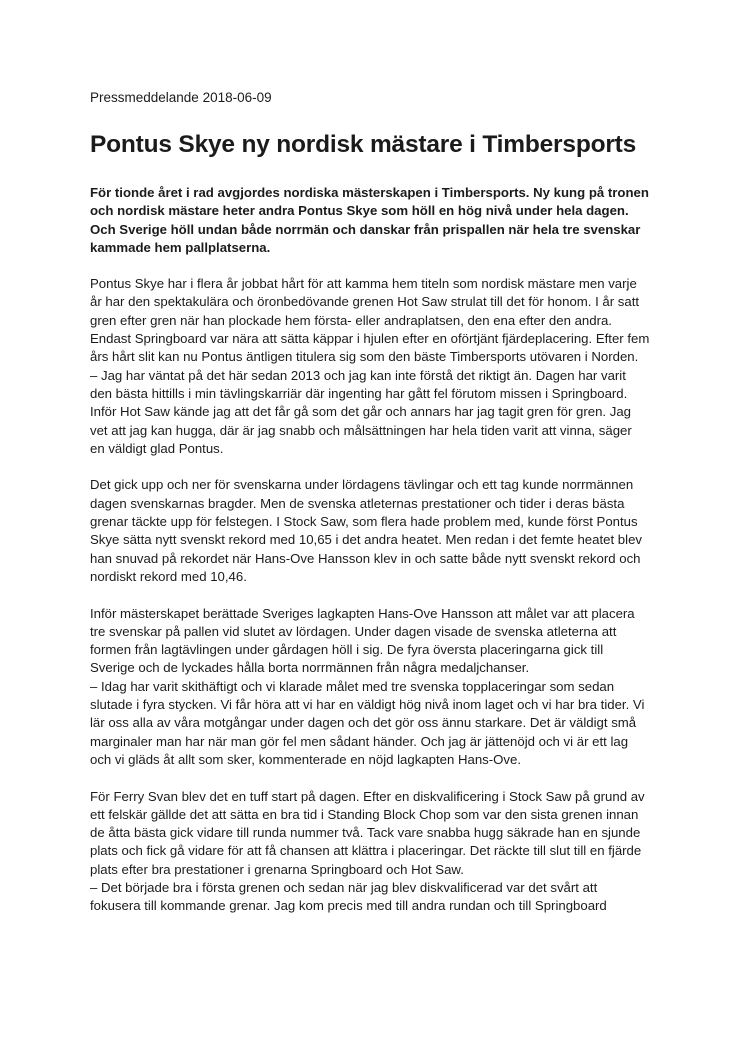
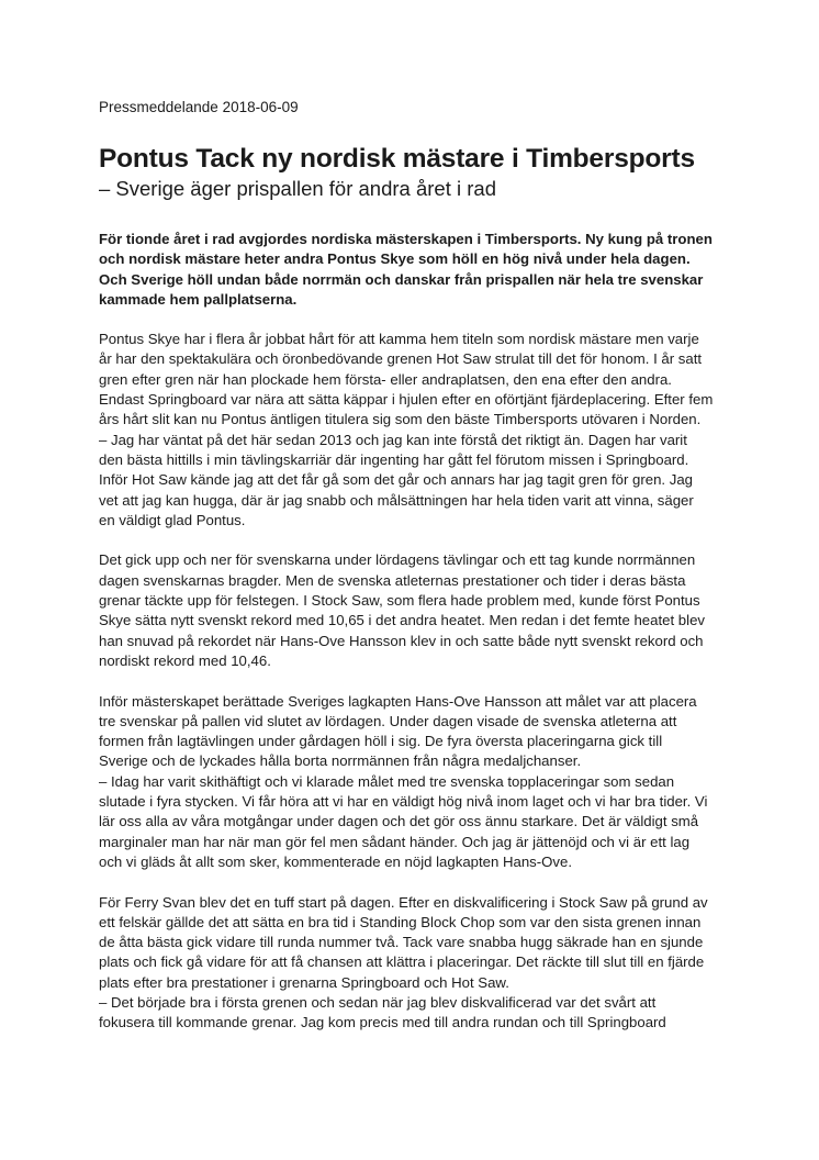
  Pressmeddelande 2018-06-09
- Pontus Skye ny nordisk mästare i Timbersports
+ Pontus Tack ny nordisk mästare i Timbersports
+ – Sverige äger prispallen för andra året i rad
  För tionde året i rad avgjordes nordiska mästerskapen i Timbersports. Ny kung på tronen och nordisk mästare heter andra Pontus Skye som höll en hög nivå under hela dagen. Och Sverige höll undan både norrmän och danskar från prispallen när hela tre svenskar kammade hem pallplatserna.
  Pontus Skye har i flera år jobbat hårt för att kamma hem titeln som nordisk mästare men varje år har den spektakulära och öronbedövande grenen Hot Saw strulat till det för honom. I år satt gren efter gren när han plockade hem första- eller andraplatsen, den ena efter den andra. Endast Springboard var nära att sätta käppar i hjulen efter en oförtjänt fjärdeplacering. Efter fem års hårt slit kan nu Pontus äntligen titulera sig som den bäste Timbersports utövaren i Norden.
  – Jag har väntat på det här sedan 2013 och jag kan inte förstå det riktigt än. Dagen har varit den bästa hittills i min tävlingskarriär där ingenting har gått fel förutom missen i Springboard. Inför Hot Saw kände jag att det får gå som det går och annars har jag tagit gren för gren. Jag vet att jag kan hugga, där är jag snabb och målsättningen har hela tiden varit att vinna, säger en väldigt glad Pontus.
  Det gick upp och ner för svenskarna under lördagens tävlingar och ett tag kunde norrmännen dagen svenskarnas bragder. Men de svenska atleternas prestationer och tider i deras bästa grenar täckte upp för felstegen. I Stock Saw, som flera hade problem med, kunde först Pontus Skye sätta nytt svenskt rekord med 10,65 i det andra heatet. Men redan i det femte heatet blev han snuvad på rekordet när Hans-Ove Hansson klev in och satte både nytt svenskt rekord och nordiskt rekord med 10,46.
  Inför mästerskapet berättade Sveriges lagkapten Hans-Ove Hansson att målet var att placera tre svenskar på pallen vid slutet av lördagen. Under dagen visade de svenska atleterna att formen från lagtävlingen under gårdagen höll i sig. De fyra översta placeringarna gick till Sverige och de lyckades hålla borta norrmännen från några medaljchanser.
  – Idag har varit skithäftigt och vi klarade målet med tre svenska topplaceringar som sedan slutade i fyra stycken. Vi får höra att vi har en väldigt hög nivå inom laget och vi har bra tider. Vi lär oss alla av våra motgångar under dagen och det gör oss ännu starkare. Det är väldigt små marginaler man har när man gör fel men sådant händer. Och jag är jättenöjd och vi är ett lag och vi gläds åt allt som sker, kommenterade en nöjd lagkapten Hans-Ove.
  För Ferry Svan blev det en tuff start på dagen. Efter en diskvalificering i Stock Saw på grund av ett felskär gällde det att sätta en bra tid i Standing Block Chop som var den sista grenen innan de åtta bästa gick vidare till runda nummer två. Tack vare snabba hugg säkrade han en sjunde plats och fick gå vidare för att få chansen att klättra i placeringar. Det räckte till slut till en fjärde plats efter bra prestationer i grenarna Springboard och Hot Saw.
  – Det började bra i första grenen och sedan när jag blev diskvalificerad var det svårt att fokusera till kommande grenar. Jag kom precis med till andra rundan och till Springboard
